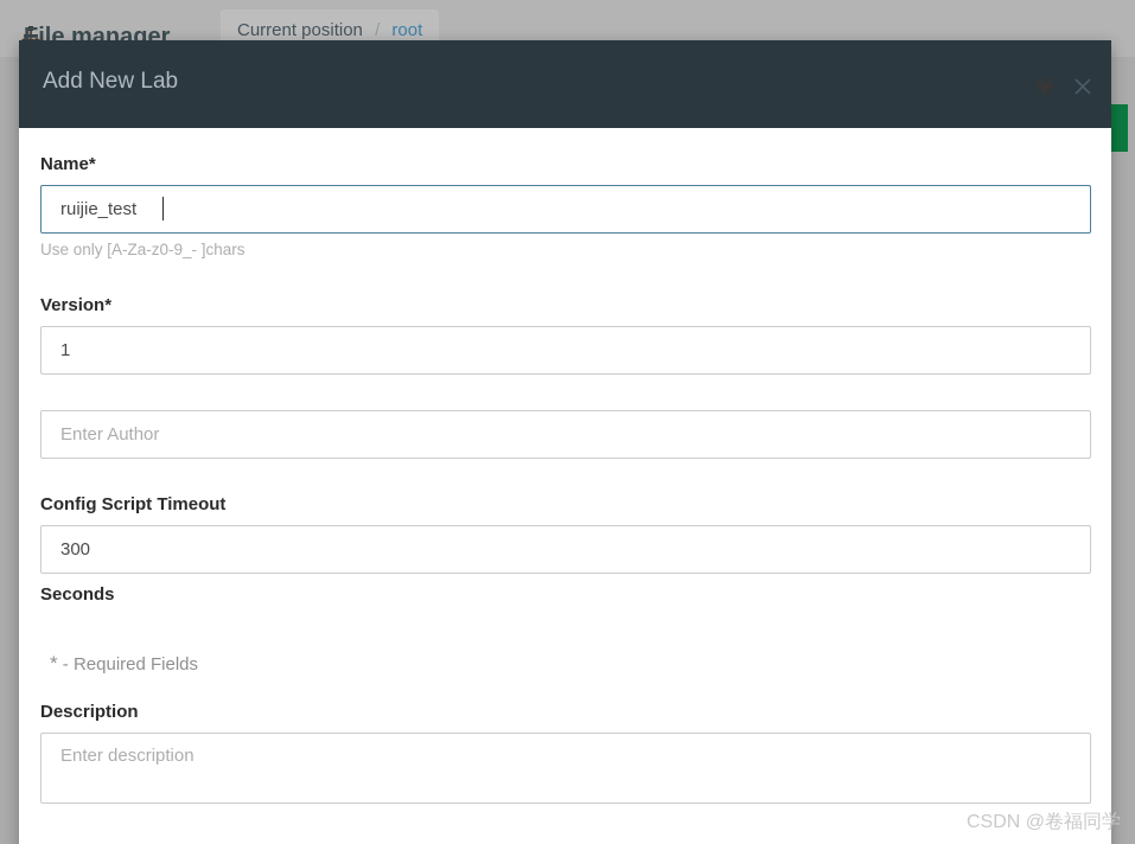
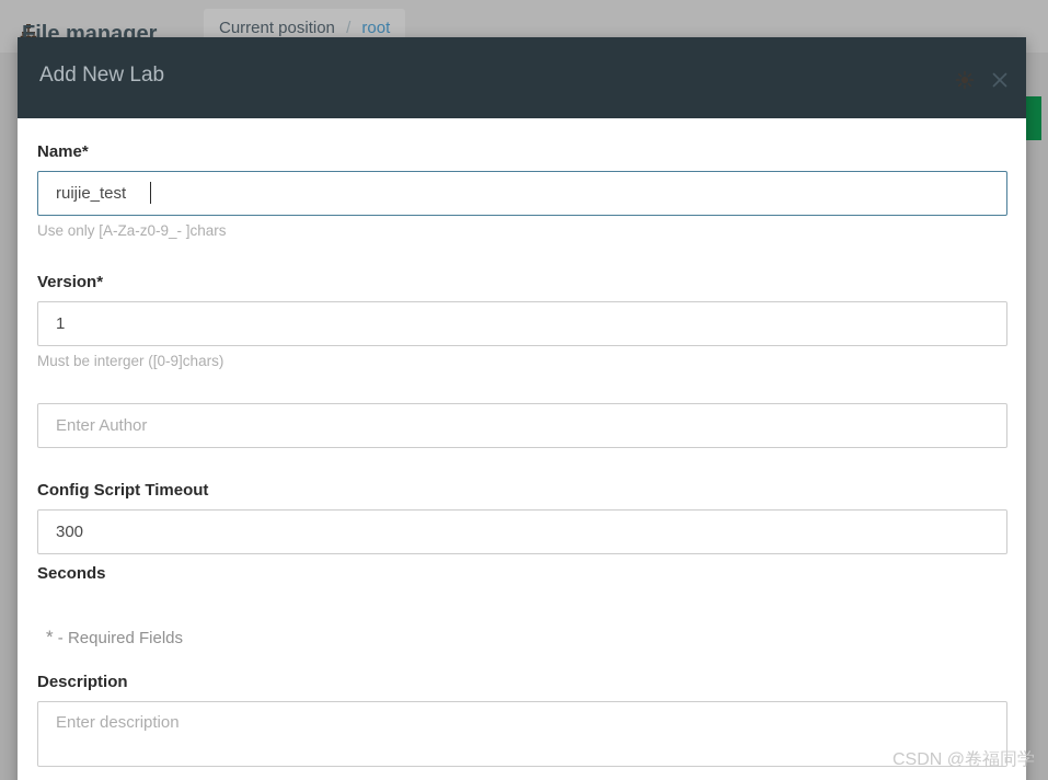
  File manager
  Current position / root
  Add New Lab
  Name*
  ruijie_test
  Use only [A-Za-z0-9_- ]chars
  Version*
  1
+ Must be interger ([0-9]chars)
  Enter Author
  Config Script Timeout
  300
  Seconds
  * - Required Fields
  Description
  Enter description
  CSDN @卷福同学
